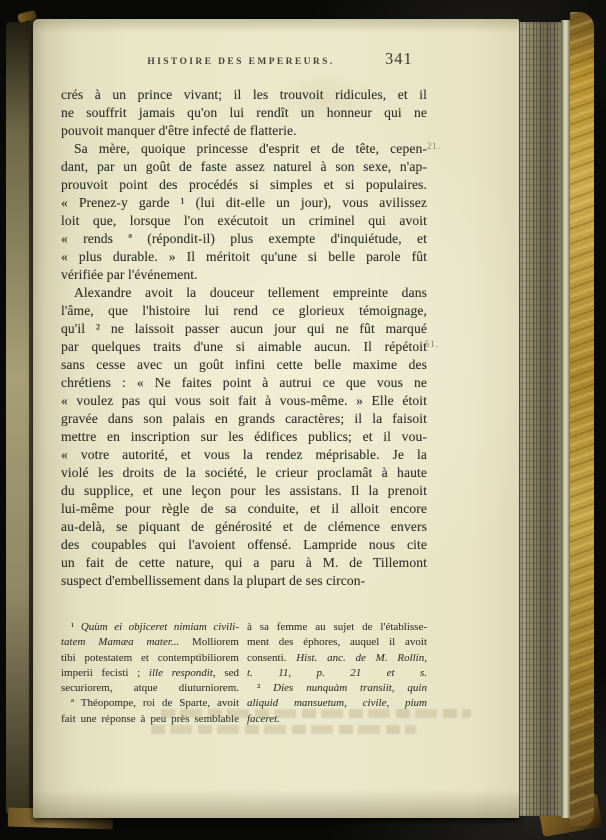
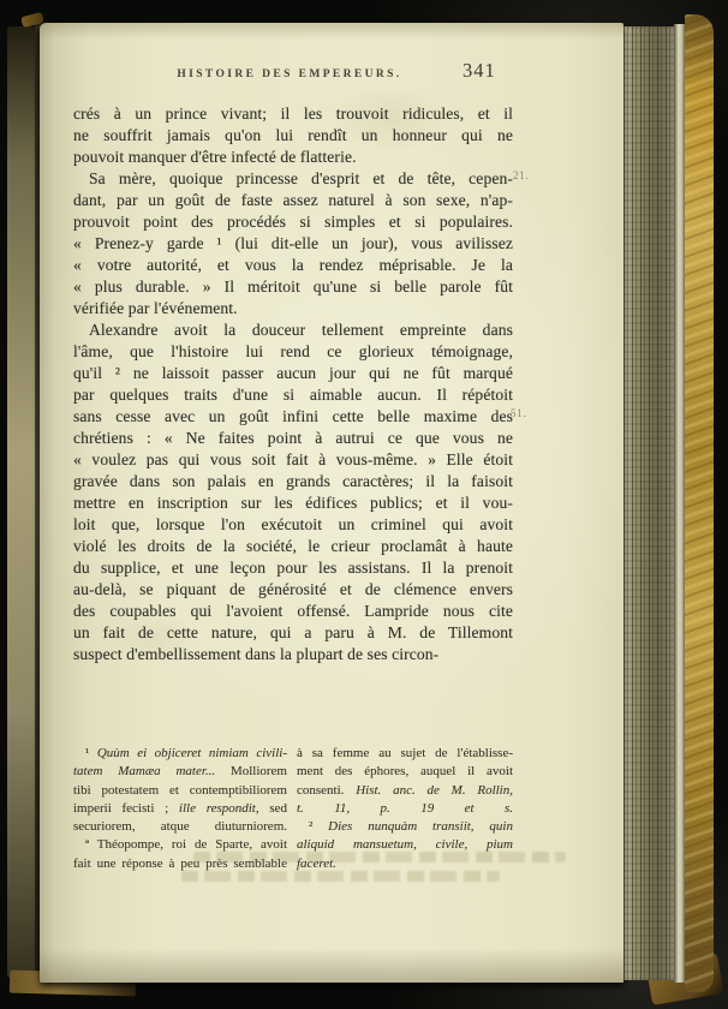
  HISTOIRE DES EMPEREURS.
  341
  crés à un prince vivant; il les trouvoit ridicules, et il
  ne souffrit jamais qu'on lui rendît un honneur qui ne
  pouvoit manquer d'être infecté de flatterie.
  Sa mère, quoique princesse d'esprit et de tête, cepen-
  dant, par un goût de faste assez naturel à son sexe, n'ap-
  prouvoit point des procédés si simples et si populaires.
  « Prenez-y garde ¹ (lui dit-elle un jour), vous avilissez
- loit que, lorsque l'on exécutoit un criminel qui avoit
+ « votre autorité, et vous la rendez méprisable. Je la
- « rends ª (répondit-il) plus exempte d'inquiétude, et
  « plus durable. » Il méritoit qu'une si belle parole fût
  vérifiée par l'événement.
  Alexandre avoit la douceur tellement empreinte dans
  l'âme, que l'histoire lui rend ce glorieux témoignage,
  qu'il ² ne laissoit passer aucun jour qui ne fût marqué
  par quelques traits d'une si aimable aucun. Il répétoit
  sans cesse avec un goût infini cette belle maxime des
  chrétiens : « Ne faites point à autrui ce que vous ne
  « voulez pas qui vous soit fait à vous-même. » Elle étoit
  gravée dans son palais en grands caractères; il la faisoit
  mettre en inscription sur les édifices publics; et il vou-
- « votre autorité, et vous la rendez méprisable. Je la
+ loit que, lorsque l'on exécutoit un criminel qui avoit
  violé les droits de la société, le crieur proclamât à haute
  du supplice, et une leçon pour les assistans. Il la prenoit
- lui-même pour règle de sa conduite, et il alloit encore
  au-delà, se piquant de générosité et de clémence envers
  des coupables qui l'avoient offensé. Lampride nous cite
  un fait de cette nature, qui a paru à M. de Tillemont
  suspect d'embellissement dans la plupart de ses circon-
  21.
  51.
  ¹ Quùm ei objiceret nimiam civili-
  tatem Mamæa mater... Molliorem
  tibi potestatem et contemptibiliorem
  imperii fecisti ; ille respondit, sed
  securiorem, atque diuturniorem.
  ª Théopompe, roi de Sparte, avoit
  fait une réponse à peu près semblable
  à sa femme au sujet de l'établisse-
  ment des éphores, auquel il avoit
  consenti. Hist. anc. de M. Rollin,
- t. 11, p. 21 et s.
+ t. 11, p. 19 et s.
  ² Dies nunquàm transiit, quin
  aliquid mansuetum, civile, pium
  faceret.
